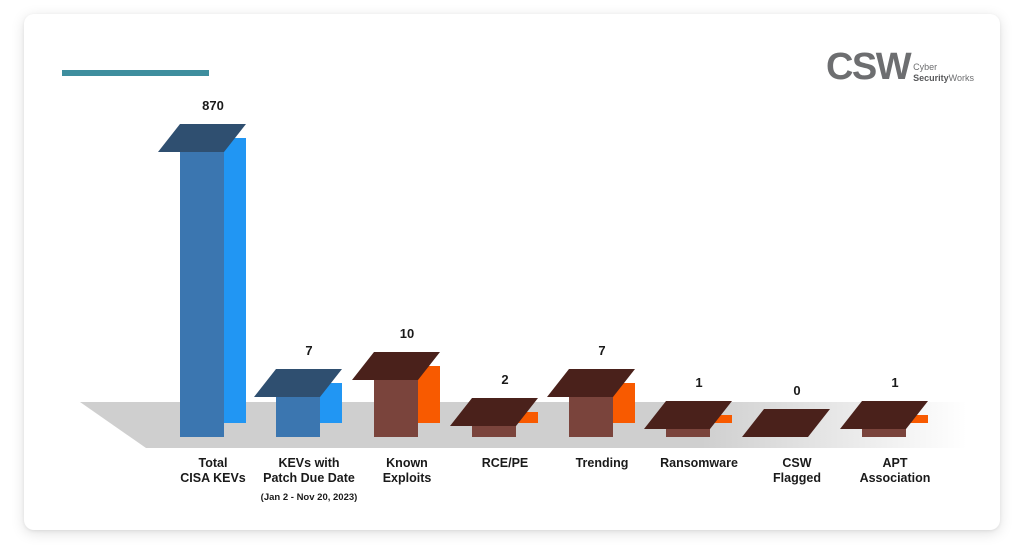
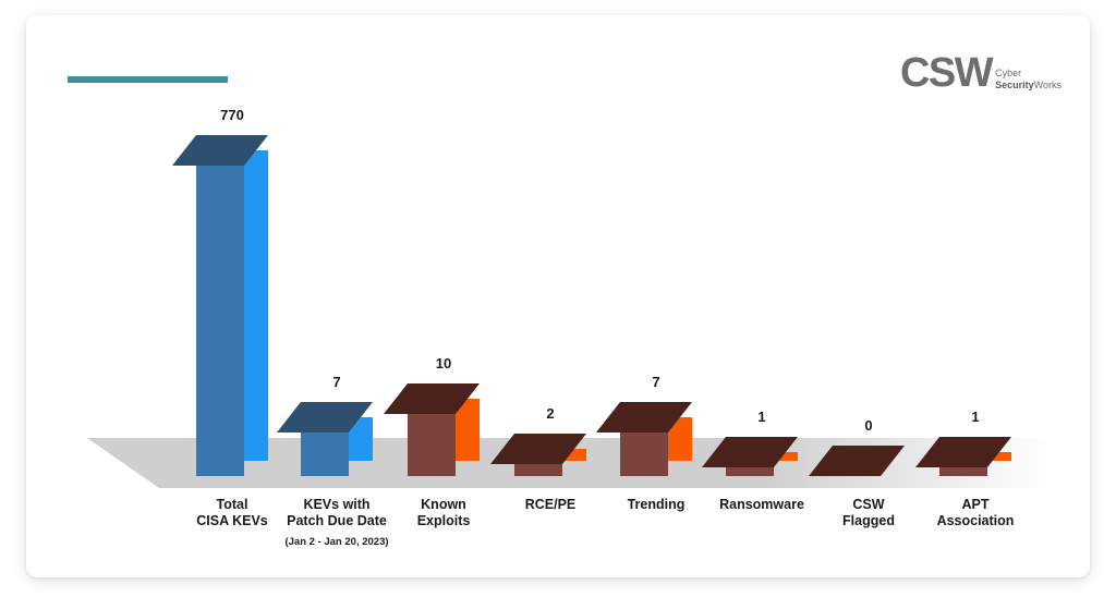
  CSW
  Cyber
  SecurityWorks
- 870
+ 770
  Total
  CISA KEVs
  7
  KEVs with
  Patch Due Date
- (Jan 2 - Nov 20, 2023)
+ (Jan 2 - Jan 20, 2023)
  10
  Known
  Exploits
  2
  RCE/PE
  7
  Trending
  1
  Ransomware
  0
  CSW
  Flagged
  1
  APT
  Association
